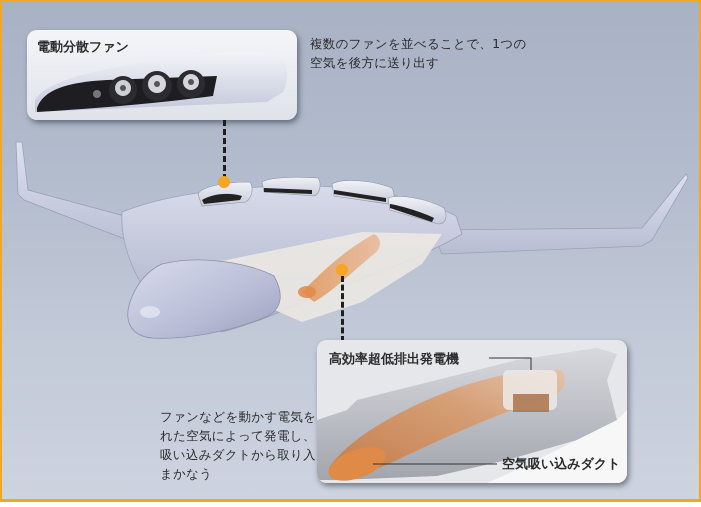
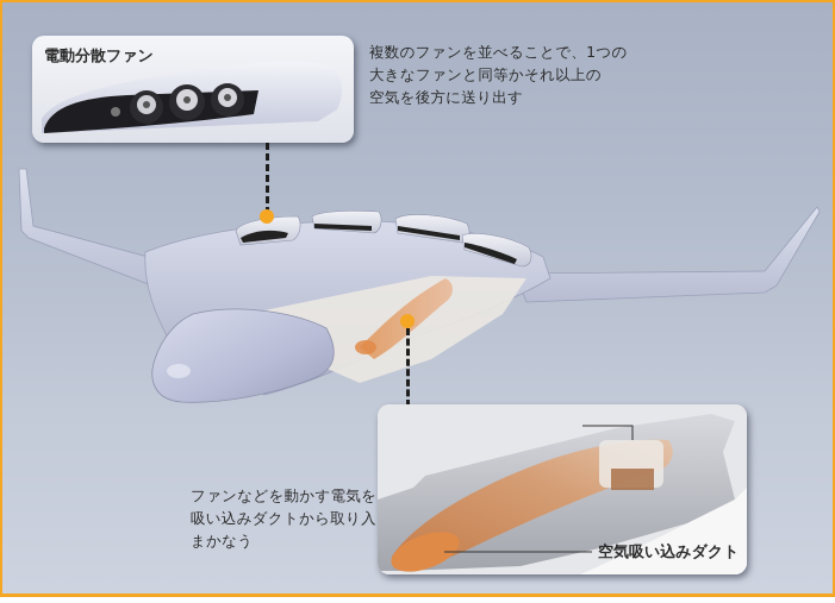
  電動分散ファン
  複数のファンを並べることで、1つの
+ 大きなファンと同等かそれ以上の
  空気を後方に送り出す
- 高効率超低排出発電機
  空気吸い込みダクト
  ファンなどを動かす電気を
- れた空気によって発電し、
  吸い込みダクトから取り入
  まかなう
